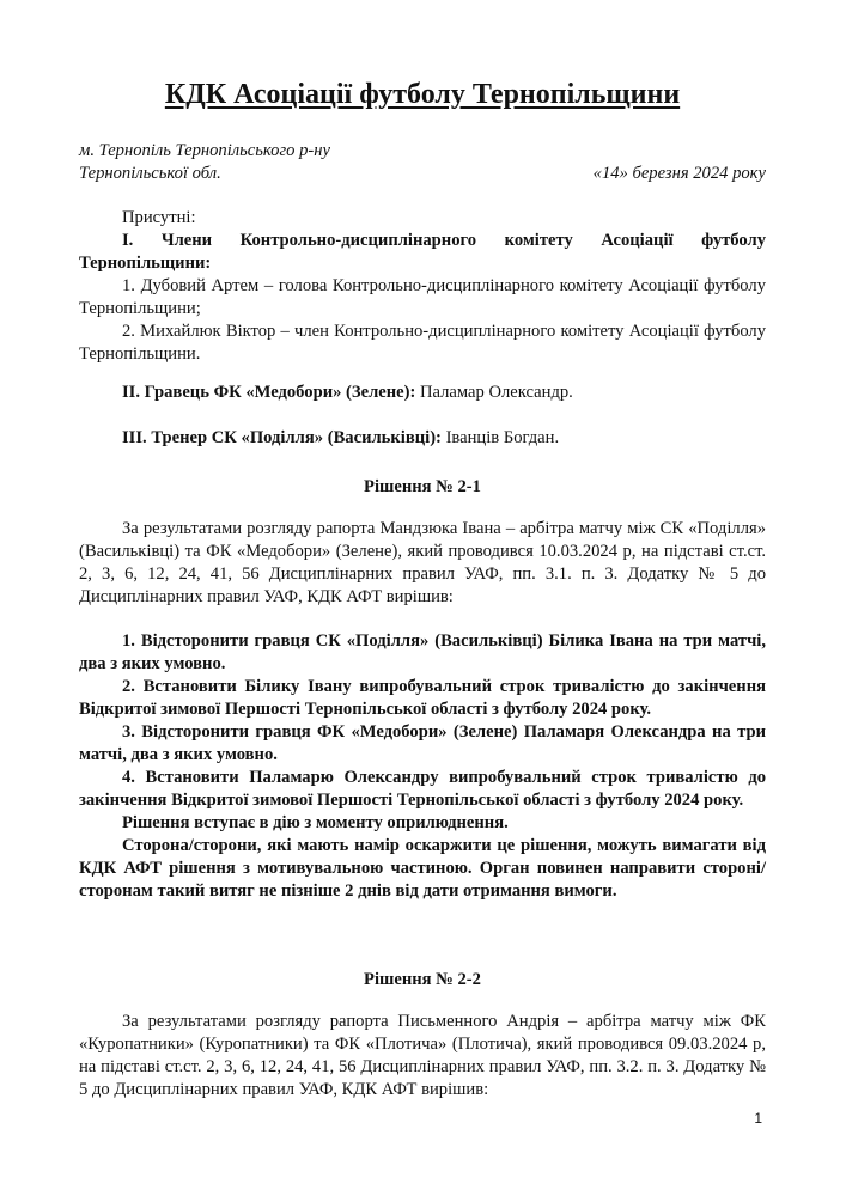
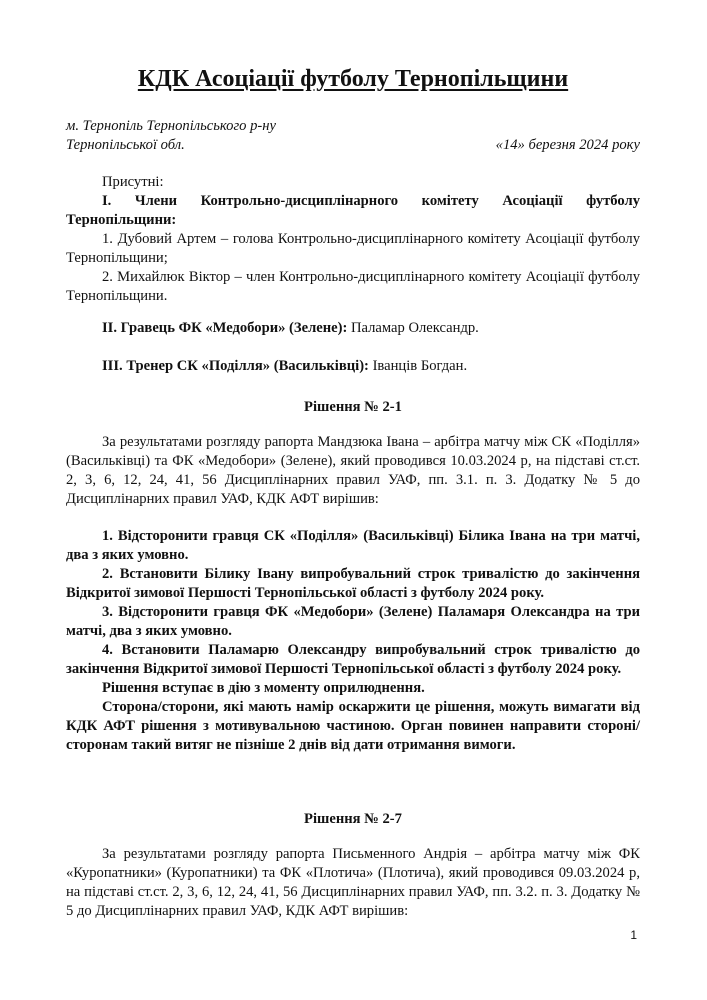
  КДК Асоціації футболу Тернопільщини
  м. Тернопіль Тернопільського р-ну
  Тернопільської обл.
  «14» березня 2024 року
  Присутні:
  I. Члени Контрольно-дисциплінарного комітету Асоціації футболу Тернопільщини:
  1. Дубовий Артем – голова Контрольно-дисциплінарного комітету Асоціації футболу Тернопільщини;
  2. Михайлюк Віктор – член Контрольно-дисциплінарного комітету Асоціації футболу Тернопільщини.
  II. Гравець ФК «Медобори» (Зелене): Паламар Олександр.
  III. Тренер СК «Поділля» (Васильківці): Іванців Богдан.
  Рішення № 2-1
  За результатами розгляду рапорта Мандзюка Івана – арбітра матчу між СК «Поділля» (Васильківці) та ФК «Медобори» (Зелене), який проводився 10.03.2024 р, на підставі ст.ст. 2, 3, 6, 12, 24, 41, 56 Дисциплінарних правил УАФ, пп. 3.1. п. 3. Додатку № 5 до Дисциплінарних правил УАФ, КДК АФТ вирішив:
  1. Відсторонити гравця СК «Поділля» (Васильківці) Білика Івана на три матчі, два з яких умовно.
  2. Встановити Білику Івану випробувальний строк тривалістю до закінчення Відкритої зимової Першості Тернопільської області з футболу 2024 року.
  3. Відсторонити гравця ФК «Медобори» (Зелене) Паламаря Олександра на три матчі, два з яких умовно.
  4. Встановити Паламарю Олександру випробувальний строк тривалістю до закінчення Відкритої зимової Першості Тернопільської області з футболу 2024 року.
  Рішення вступає в дію з моменту оприлюднення.
  Сторона/сторони, які мають намір оскаржити це рішення, можуть вимагати від КДК АФТ рішення з мотивувальною частиною. Орган повинен направити стороні/сторонам такий витяг не пізніше 2 днів від дати отримання вимоги.
- Рішення № 2-2
+ Рішення № 2-7
  За результатами розгляду рапорта Письменного Андрія – арбітра матчу між ФК «Куропатники» (Куропатники) та ФК «Плотича» (Плотича), який проводився 09.03.2024 р, на підставі ст.ст. 2, 3, 6, 12, 24, 41, 56 Дисциплінарних правил УАФ, пп. 3.2. п. 3. Додатку № 5 до Дисциплінарних правил УАФ, КДК АФТ вирішив:
  1
